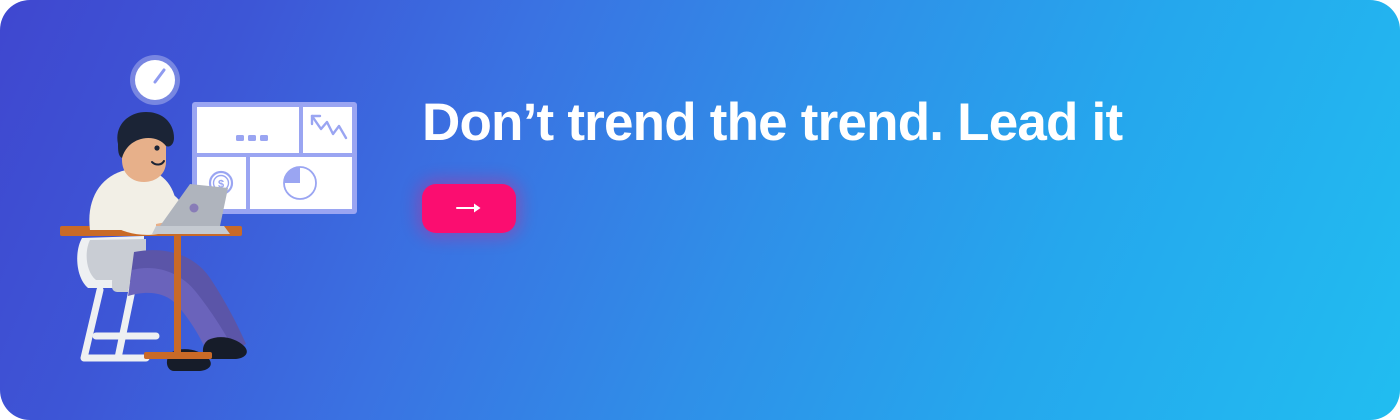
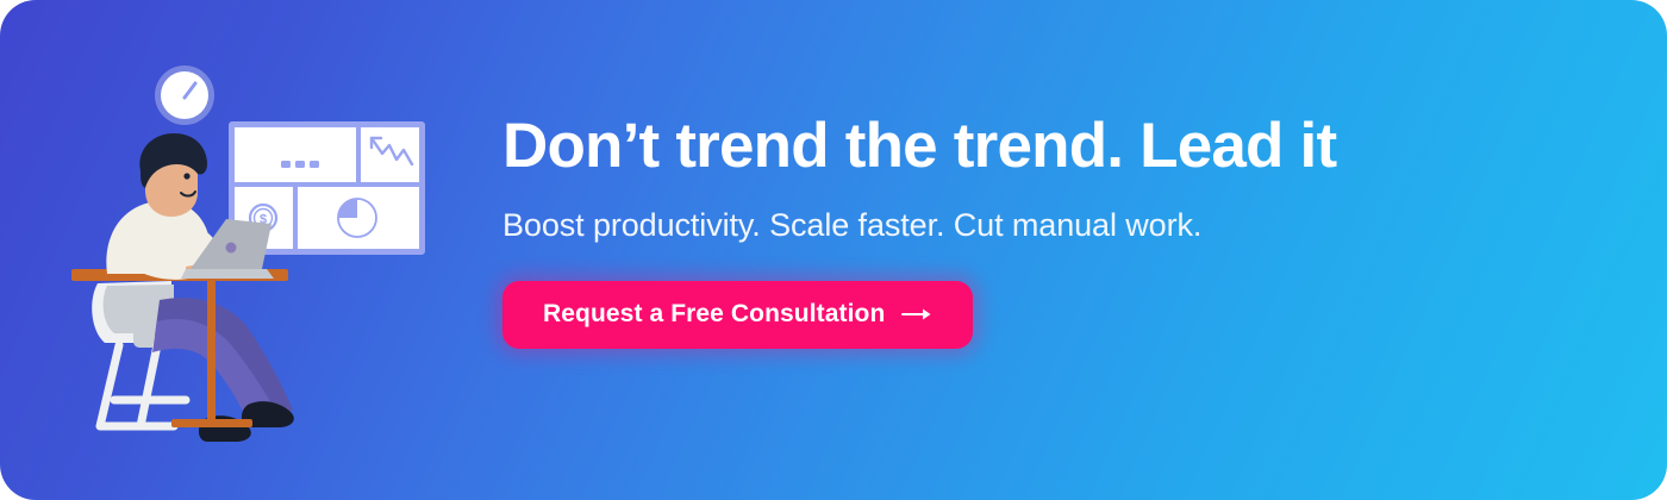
  $
  Don’t trend the trend. Lead it
+ Boost productivity. Scale faster. Cut manual work.
+ Request a Free Consultation
